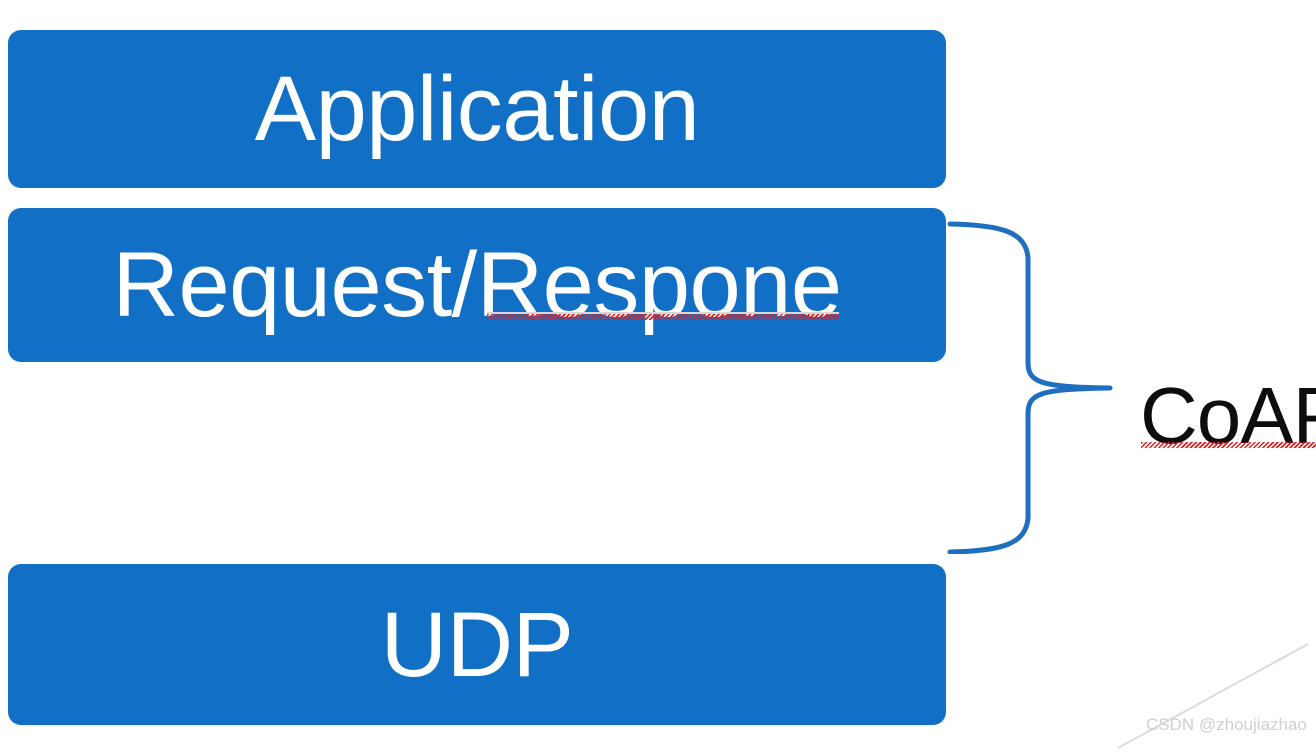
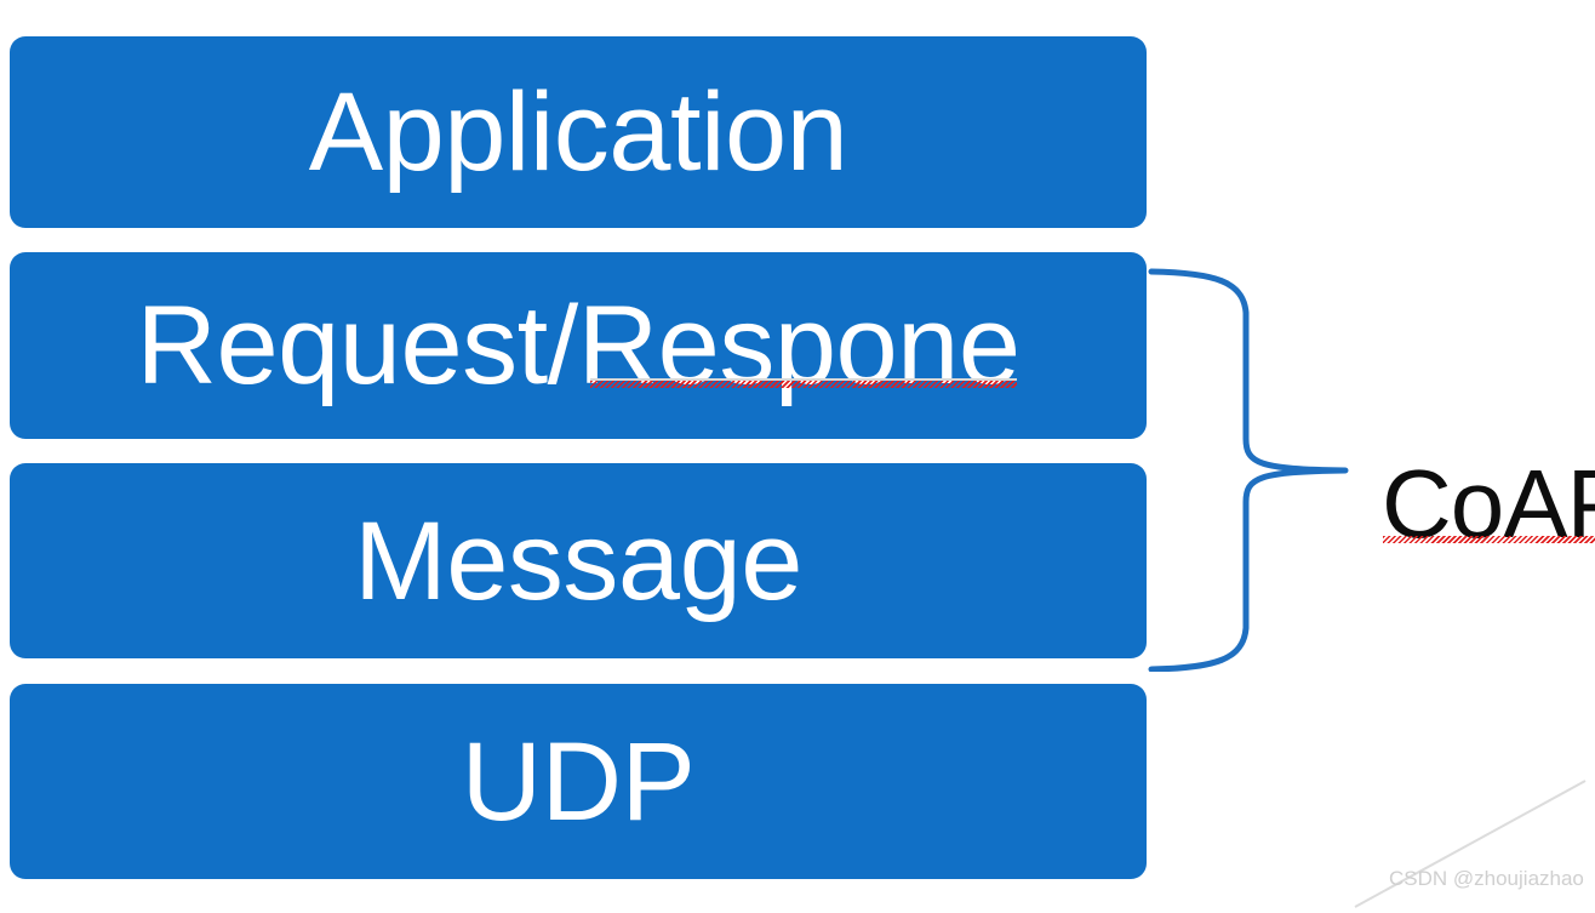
  Application
  Request/Respone
+ Message
  UDP
  CoA
  CSDN @zhoujiazhao
